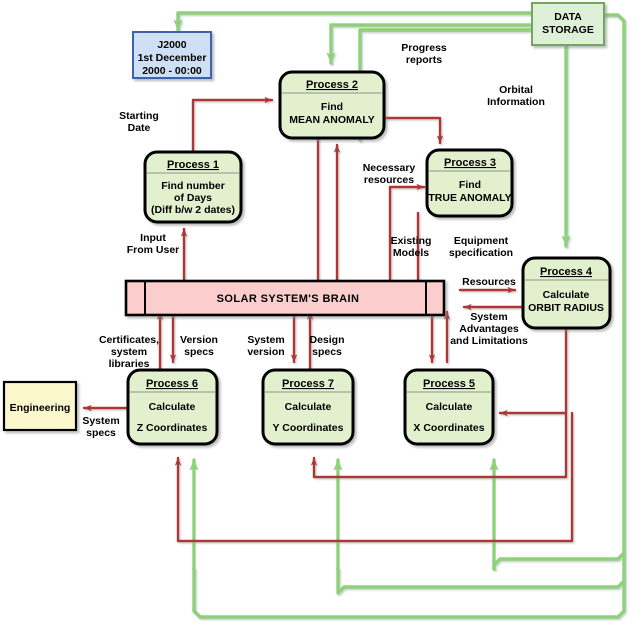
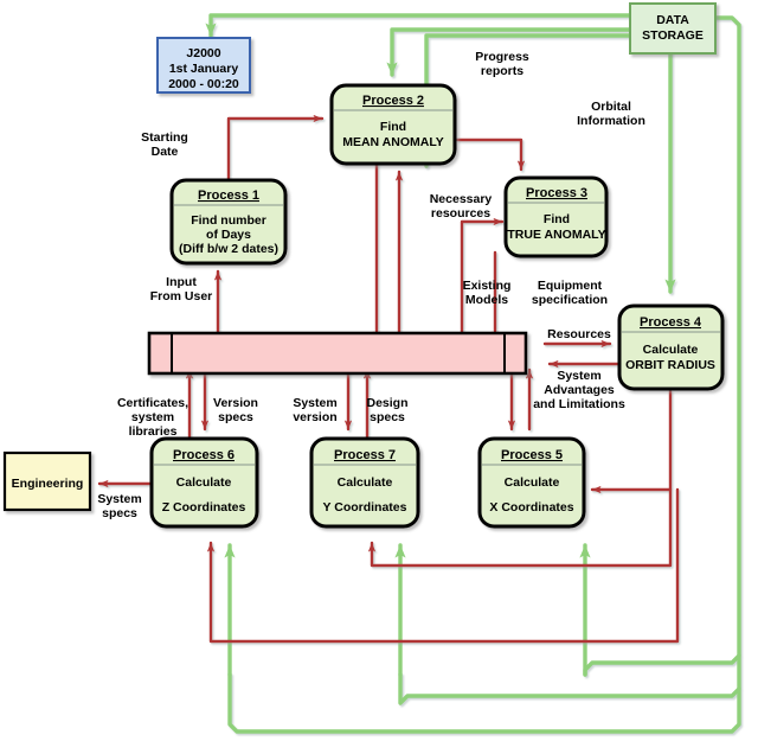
  J2000
- 1st December
+ 1st January
- 2000 - 00:00
+ 2000 - 00:20
  DATA
  STORAGE
  Engineering
- SOLAR SYSTEM'S BRAIN
  Process 1
  Find number
  of Days
  (Diff b/w 2 dates)
  Process 2
  Find
  MEAN ANOMALY
  Process 3
  Find
  TRUE ANOMALY
  Process 4
  Calculate
  ORBIT RADIUS
  Process 5
  Calculate
  X Coordinates
  Process 6
  Calculate
  Z Coordinates
  Process 7
  Calculate
  Y Coordinates
  Starting
  Date
  Progress
  reports
  Orbital
  Information
  Necessary
  resources
  Input
  From User
  Existing
  Models
  Equipment
  specification
  Resources
  System
  Advantages
  and Limitations
  Certificates,
  system
  libraries
  Version
  specs
  System
  version
  Design
  specs
  System
  specs
